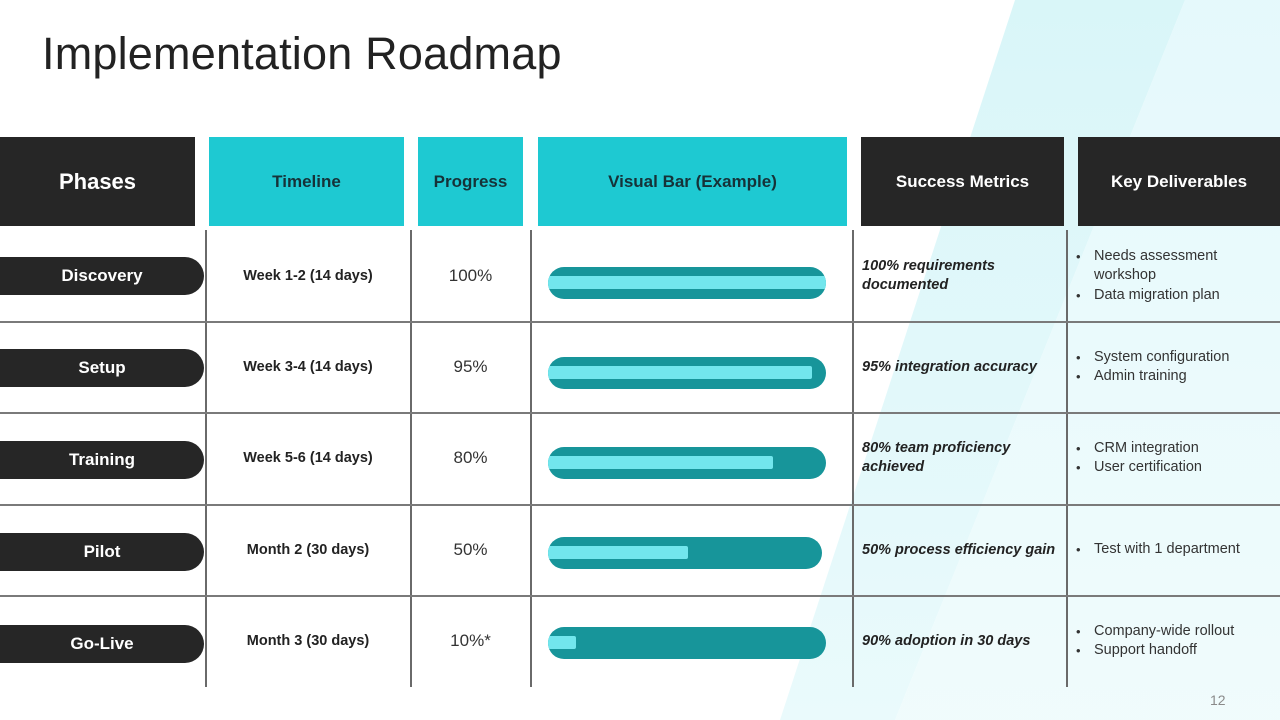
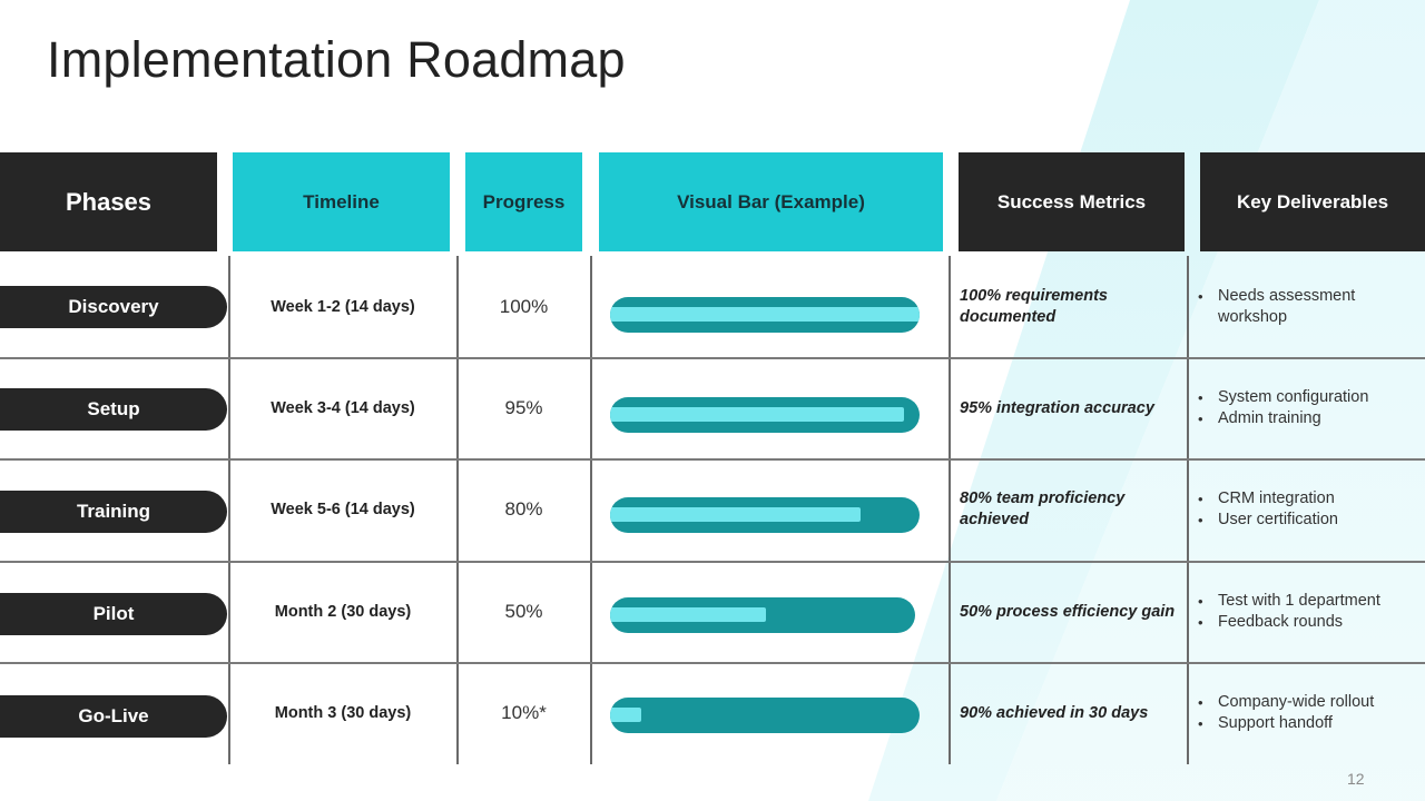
  Implementation Roadmap
  Phases
  Timeline
  Progress
  Visual Bar (Example)
  Success Metrics
  Key Deliverables
  Discovery
  Week 1-2 (14 days)
  100%
  100% requirements documented
  Needs assessment workshop
- Data migration plan
  Setup
  Week 3-4 (14 days)
  95%
  95% integration accuracy
  System configuration
  Admin training
  Training
  Week 5-6 (14 days)
  80%
  80% team proficiency achieved
  CRM integration
  User certification
  Pilot
  Month 2 (30 days)
  50%
  50% process efficiency gain
  Test with 1 department
+ Feedback rounds
  Go-Live
  Month 3 (30 days)
  10%*
- 90% adoption in 30 days
+ 90% achieved in 30 days
  Company-wide rollout
  Support handoff
  12
